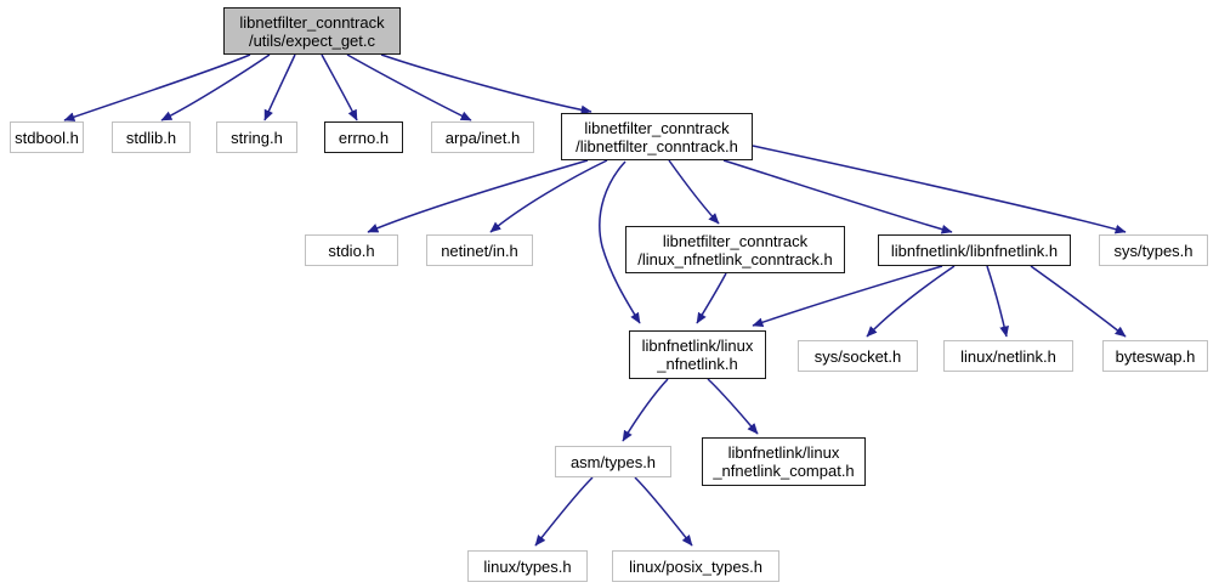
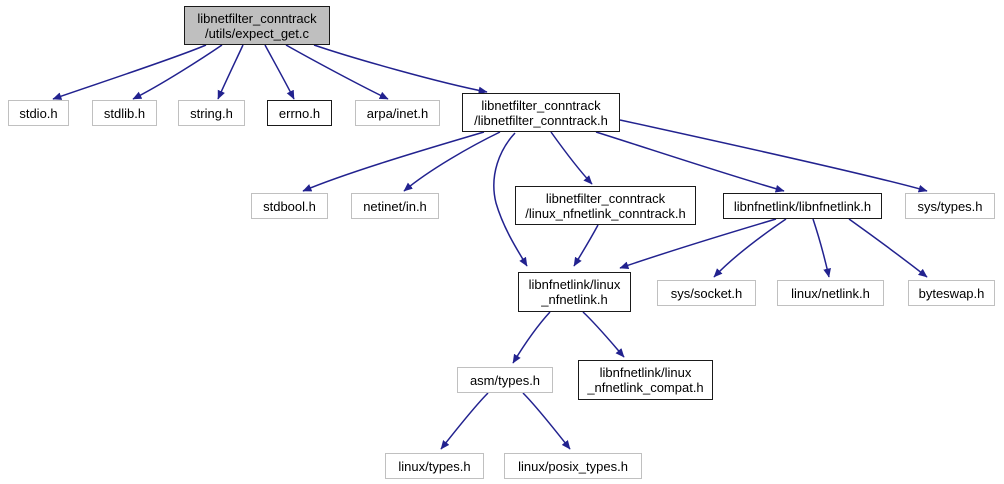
  libnetfilter_conntrack
  /utils/expect_get.c
- stdbool.h
+ stdio.h
  stdlib.h
  string.h
  errno.h
  arpa/inet.h
  libnetfilter_conntrack
  /libnetfilter_conntrack.h
- stdio.h
+ stdbool.h
  netinet/in.h
  libnetfilter_conntrack
  /linux_nfnetlink_conntrack.h
  libnfnetlink/libnfnetlink.h
  sys/types.h
  libnfnetlink/linux
  _nfnetlink.h
  sys/socket.h
  linux/netlink.h
  byteswap.h
  asm/types.h
  libnfnetlink/linux
  _nfnetlink_compat.h
  linux/types.h
  linux/posix_types.h
